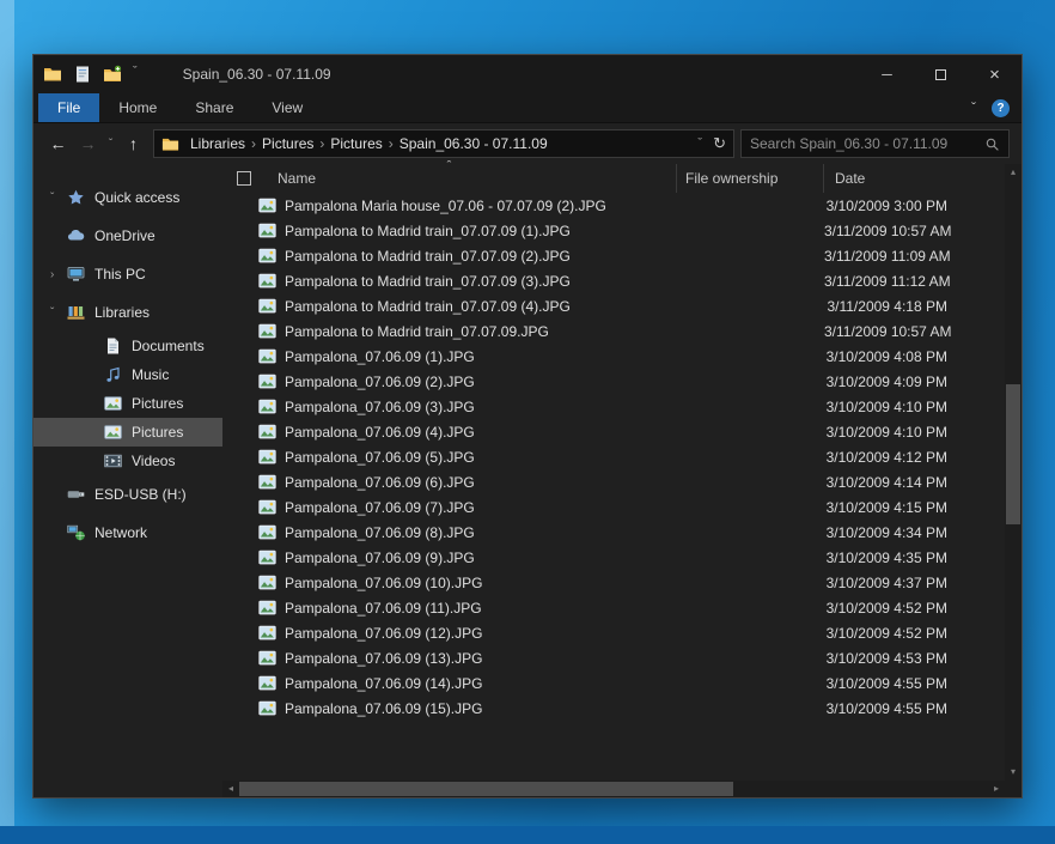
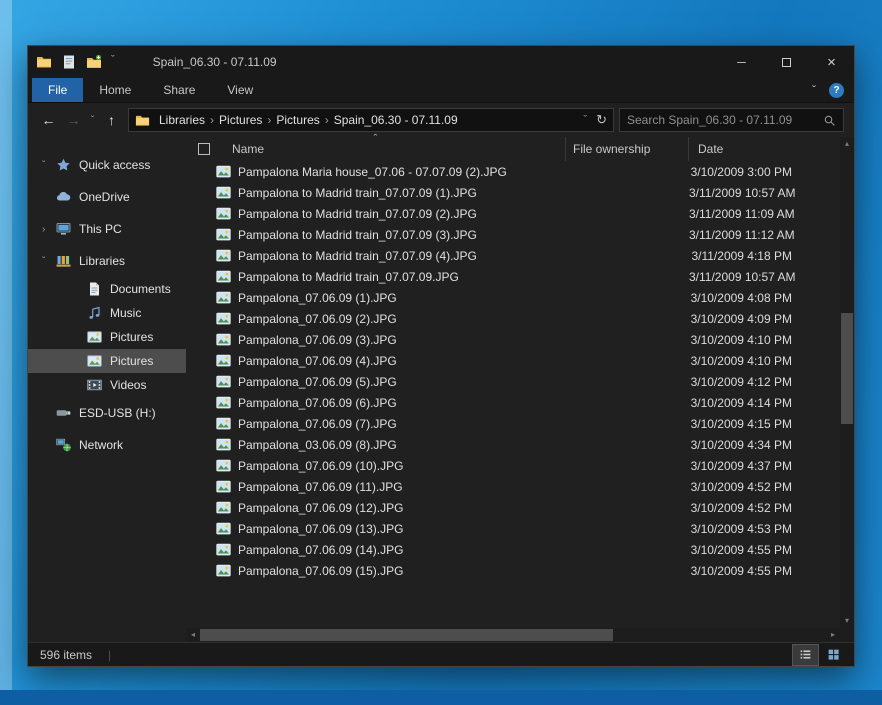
  ˇ
  Spain_06.30 - 07.11.09
  ─
  ×
  File
  Home
  Share
  View
  ˇ
  ?
  ←
  →
  ˇ
  ↑
  Libraries
  ›
  Pictures
  ›
  Pictures
  ›
  Spain_06.30 - 07.11.09
  ˇ
  ↻
  Search Spain_06.30 - 07.11.09
  ˇ
  Quick access
  OneDrive
  ›
  This PC
  ˇ
  Libraries
  Documents
  Music
  Pictures
  Pictures
  Videos
  ESD-USB (H:)
  Network
  Name
  ˆ
  File ownership
  Date
  Pampalona Maria house_07.06 - 07.07.09 (2).JPG
  3/10/2009 3:00 PM
  Pampalona to Madrid train_07.07.09 (1).JPG
  3/11/2009 10:57 AM
  Pampalona to Madrid train_07.07.09 (2).JPG
  3/11/2009 11:09 AM
  Pampalona to Madrid train_07.07.09 (3).JPG
  3/11/2009 11:12 AM
  Pampalona to Madrid train_07.07.09 (4).JPG
  3/11/2009 4:18 PM
  Pampalona to Madrid train_07.07.09.JPG
  3/11/2009 10:57 AM
  Pampalona_07.06.09 (1).JPG
  3/10/2009 4:08 PM
  Pampalona_07.06.09 (2).JPG
  3/10/2009 4:09 PM
  Pampalona_07.06.09 (3).JPG
  3/10/2009 4:10 PM
  Pampalona_07.06.09 (4).JPG
  3/10/2009 4:10 PM
  Pampalona_07.06.09 (5).JPG
  3/10/2009 4:12 PM
  Pampalona_07.06.09 (6).JPG
  3/10/2009 4:14 PM
  Pampalona_07.06.09 (7).JPG
  3/10/2009 4:15 PM
- Pampalona_07.06.09 (8).JPG
+ Pampalona_03.06.09 (8).JPG
  3/10/2009 4:34 PM
- Pampalona_07.06.09 (9).JPG
- 3/10/2009 4:35 PM
  Pampalona_07.06.09 (10).JPG
  3/10/2009 4:37 PM
  Pampalona_07.06.09 (11).JPG
  3/10/2009 4:52 PM
  Pampalona_07.06.09 (12).JPG
  3/10/2009 4:52 PM
  Pampalona_07.06.09 (13).JPG
  3/10/2009 4:53 PM
  Pampalona_07.06.09 (14).JPG
  3/10/2009 4:55 PM
  Pampalona_07.06.09 (15).JPG
  3/10/2009 4:55 PM
  ◂
  ▸
  ▴
  ▾
+ 596 items
+ |
